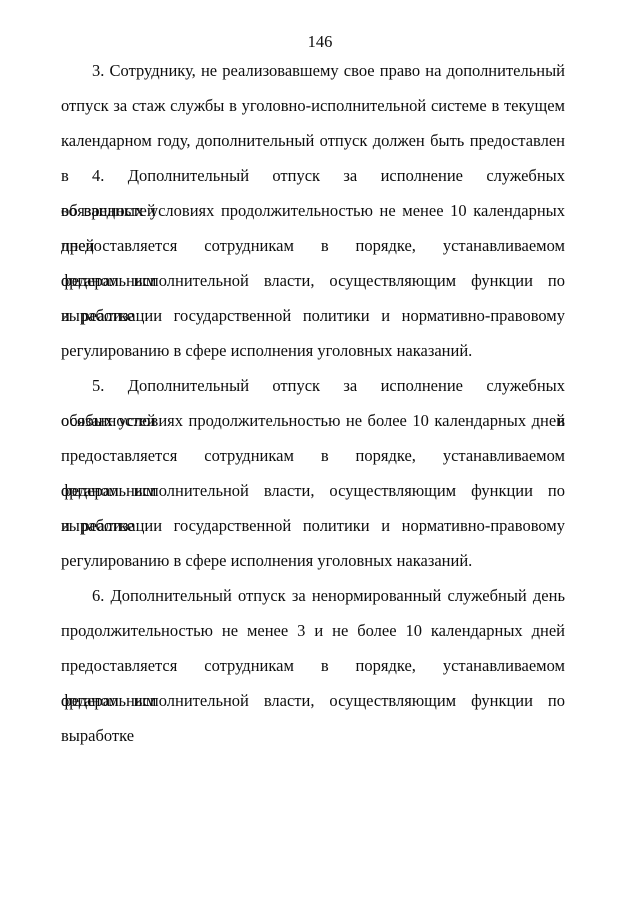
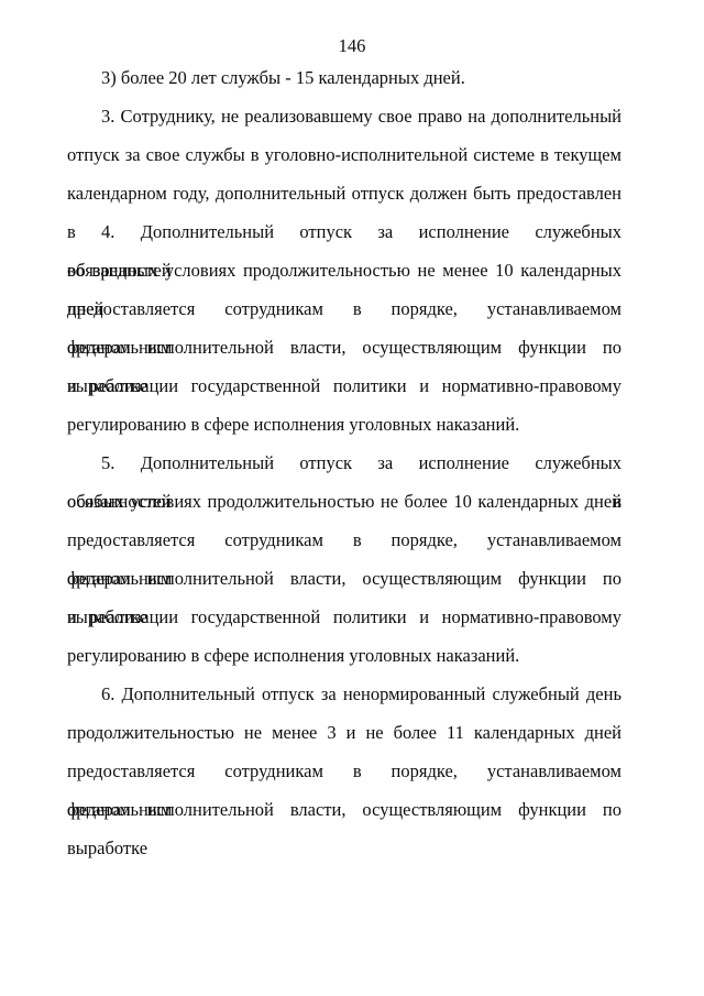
  146
+ 3) более 20 лет службы - 15 календарных дней.
  3. Сотруднику, не реализовавшему свое право на дополнительный
- отпуск за стаж службы в уголовно-исполнительной системе в текущем
+ отпуск за свое службы в уголовно-исполнительной системе в текущем
  календарном году, дополнительный отпуск должен быть предоставлен в
  4. Дополнительный отпуск за исполнение служебных обязанностей
  во вредных условиях продолжительностью не менее 10 календарных дней
  предоставляется сотрудникам в порядке, устанавливаемом федеральным
  органом исполнительной власти, осуществляющим функции по выработке
  и реализации государственной политики и нормативно-правовому
  регулированию в сфере исполнения уголовных наказаний.
  5. Дополнительный отпуск за исполнение служебных обязанностей в
  особых условиях продолжительностью не более 10 календарных дней
  предоставляется сотрудникам в порядке, устанавливаемом федеральным
  органом исполнительной власти, осуществляющим функции по выработке
  и реализации государственной политики и нормативно-правовому
  регулированию в сфере исполнения уголовных наказаний.
  6. Дополнительный отпуск за ненормированный служебный день
- продолжительностью не менее 3 и не более 10 календарных дней
+ продолжительностью не менее 3 и не более 11 календарных дней
  предоставляется сотрудникам в порядке, устанавливаемом федеральным
  органом исполнительной власти, осуществляющим функции по выработке
